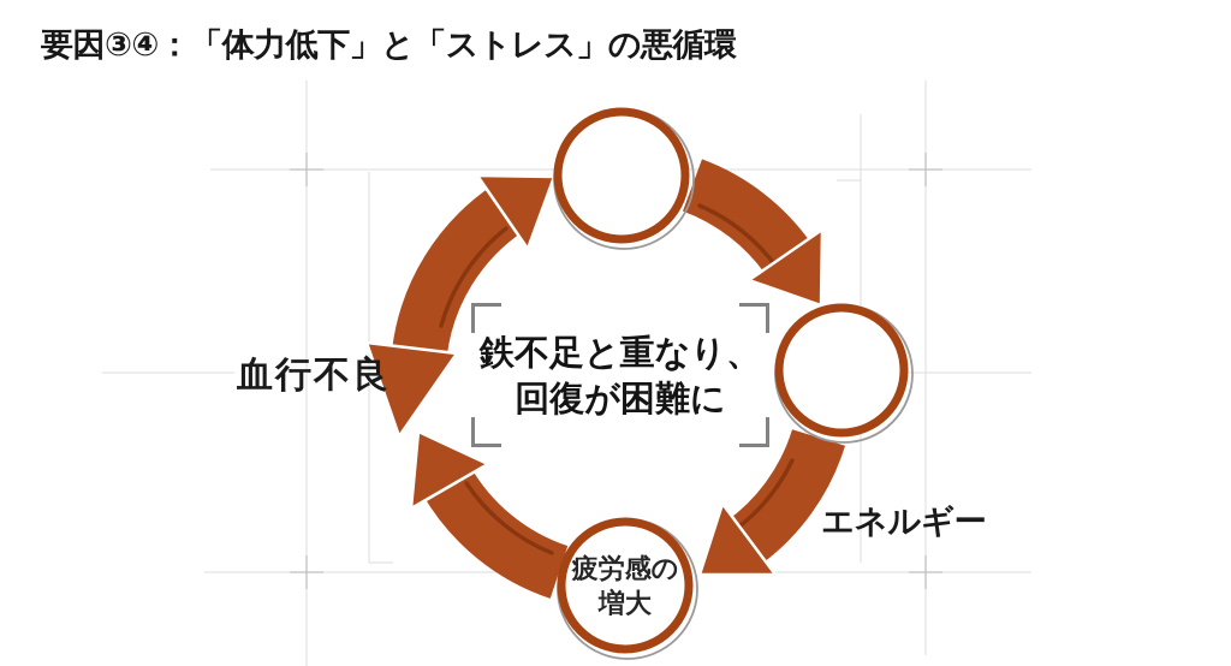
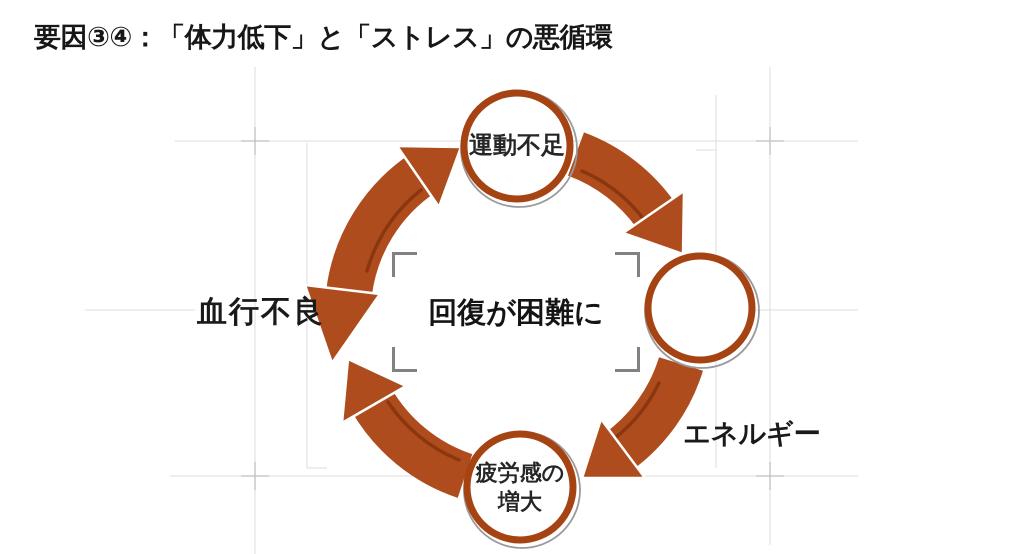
  要因③④：「体力低下」と「ストレス」の悪循環
+ 運動不足
  疲労感の
  増大
  血行不良
  エネルギー
- 鉄不足と重なり、
  回復が困難に
